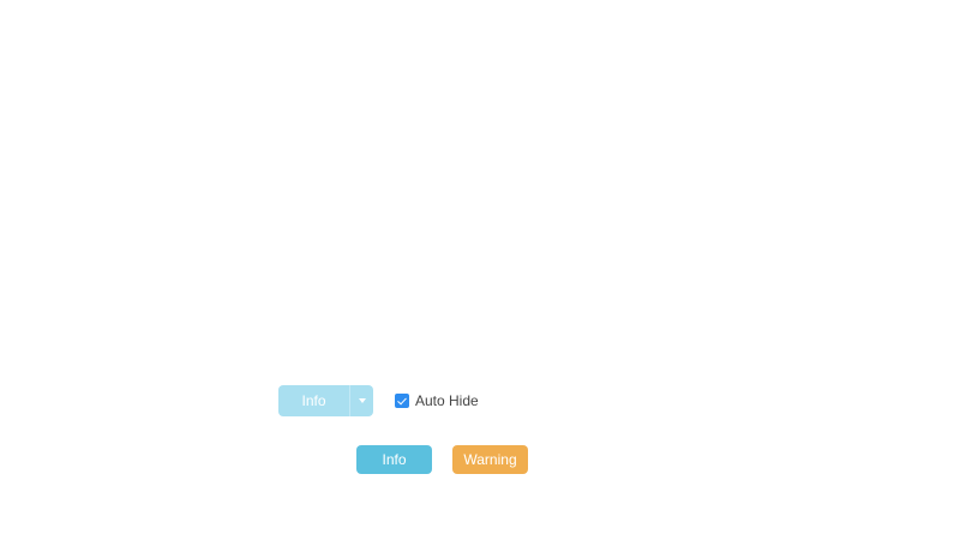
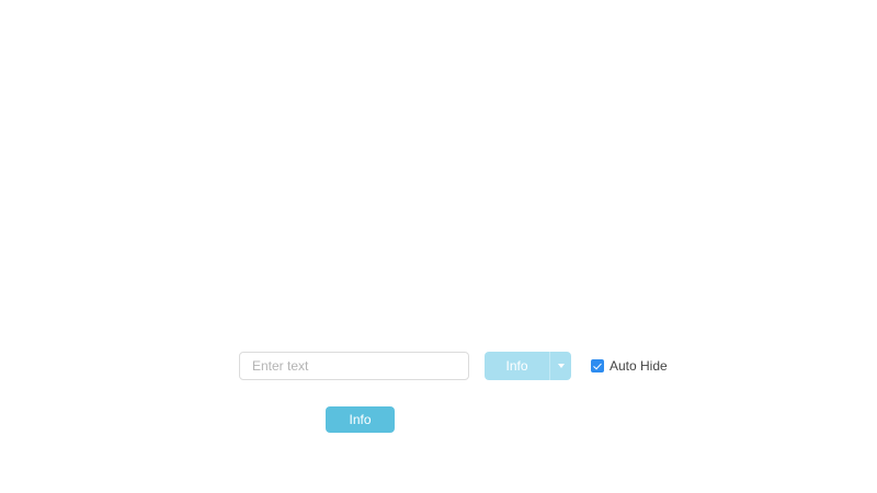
+ Enter text
  Info
  Auto Hide
  Info
- Warning
